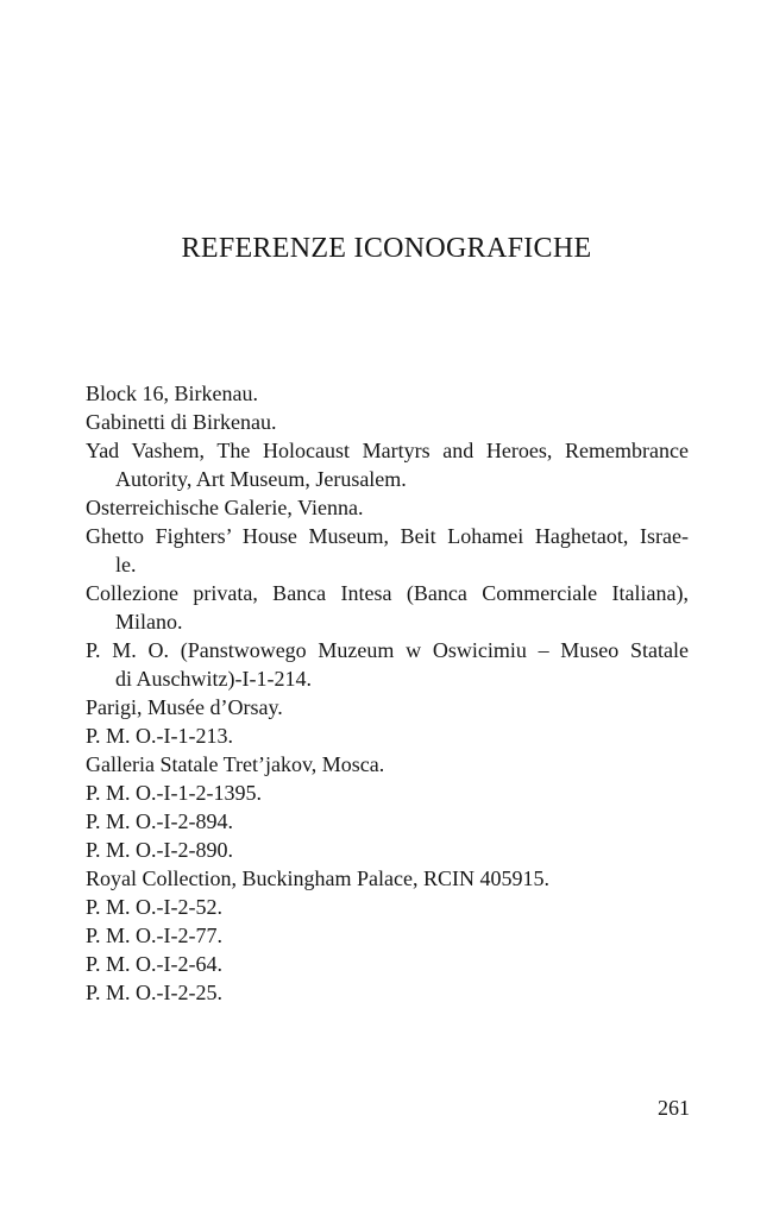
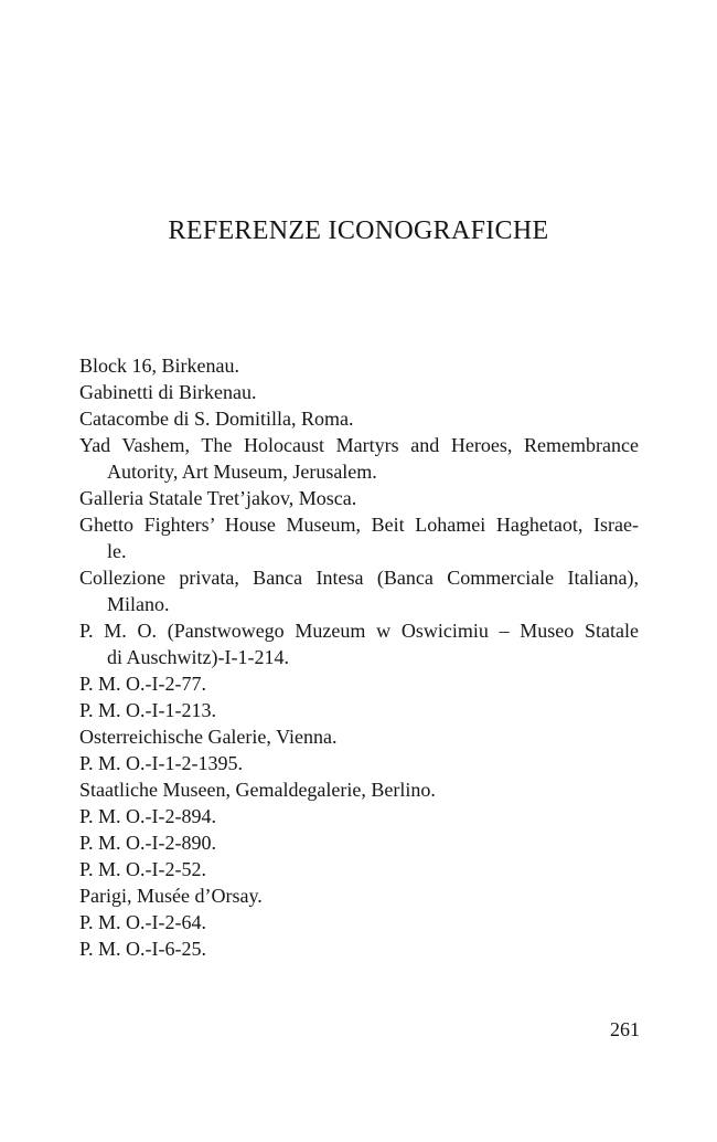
  REFERENZE ICONOGRAFICHE
  Block 16, Birkenau.
  Gabinetti di Birkenau.
+ Catacombe di S. Domitilla, Roma.
  Yad Vashem, The Holocaust Martyrs and Heroes, Remembrance
  Autority, Art Museum, Jerusalem.
- Osterreichische Galerie, Vienna.
+ Galleria Statale Tret’jakov, Mosca.
  Ghetto Fighters’ House Museum, Beit Lohamei Haghetaot, Israe-
  le.
  Collezione privata, Banca Intesa (Banca Commerciale Italiana),
  Milano.
  P. M. O. (Panstwowego Muzeum w Oswicimiu – Museo Statale
  di Auschwitz)-I-1-214.
- Parigi, Musée d’Orsay.
+ P. M. O.-I-2-77.
  P. M. O.-I-1-213.
- Galleria Statale Tret’jakov, Mosca.
+ Osterreichische Galerie, Vienna.
  P. M. O.-I-1-2-1395.
+ Staatliche Museen, Gemaldegalerie, Berlino.
  P. M. O.-I-2-894.
  P. M. O.-I-2-890.
- Royal Collection, Buckingham Palace, RCIN 405915.
  P. M. O.-I-2-52.
- P. M. O.-I-2-77.
+ Parigi, Musée d’Orsay.
  P. M. O.-I-2-64.
- P. M. O.-I-2-25.
+ P. M. O.-I-6-25.
  261
